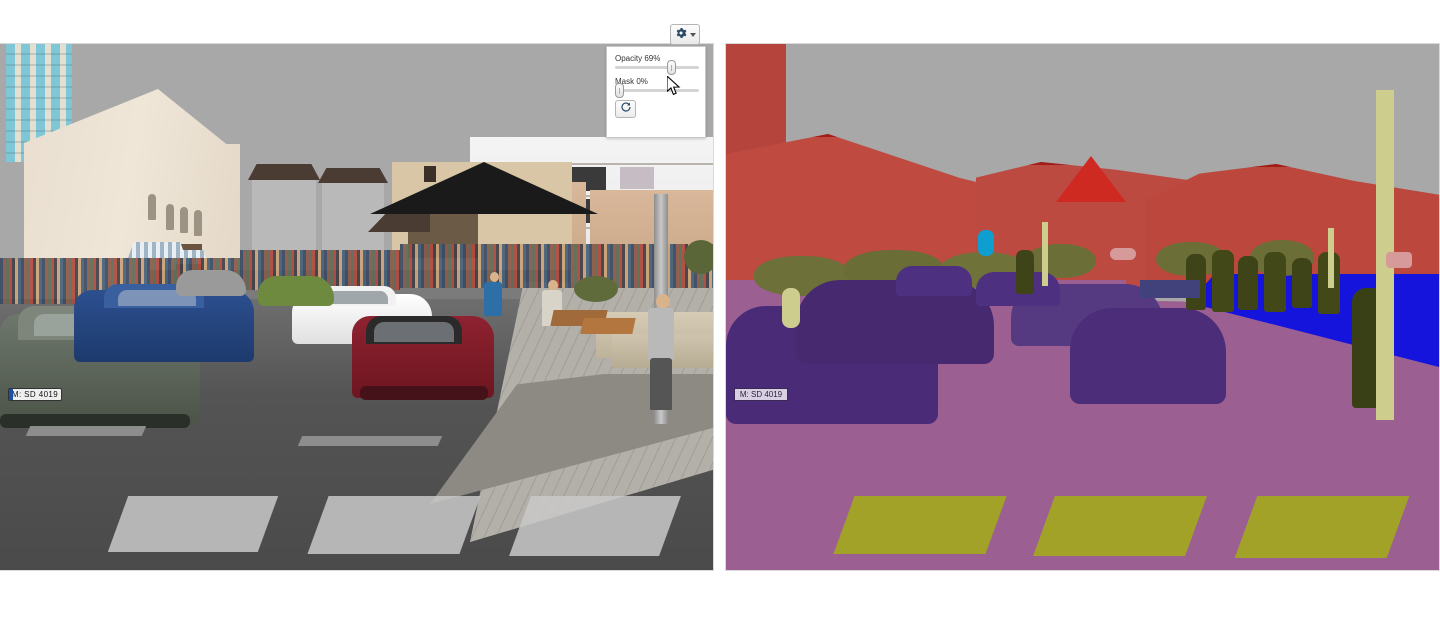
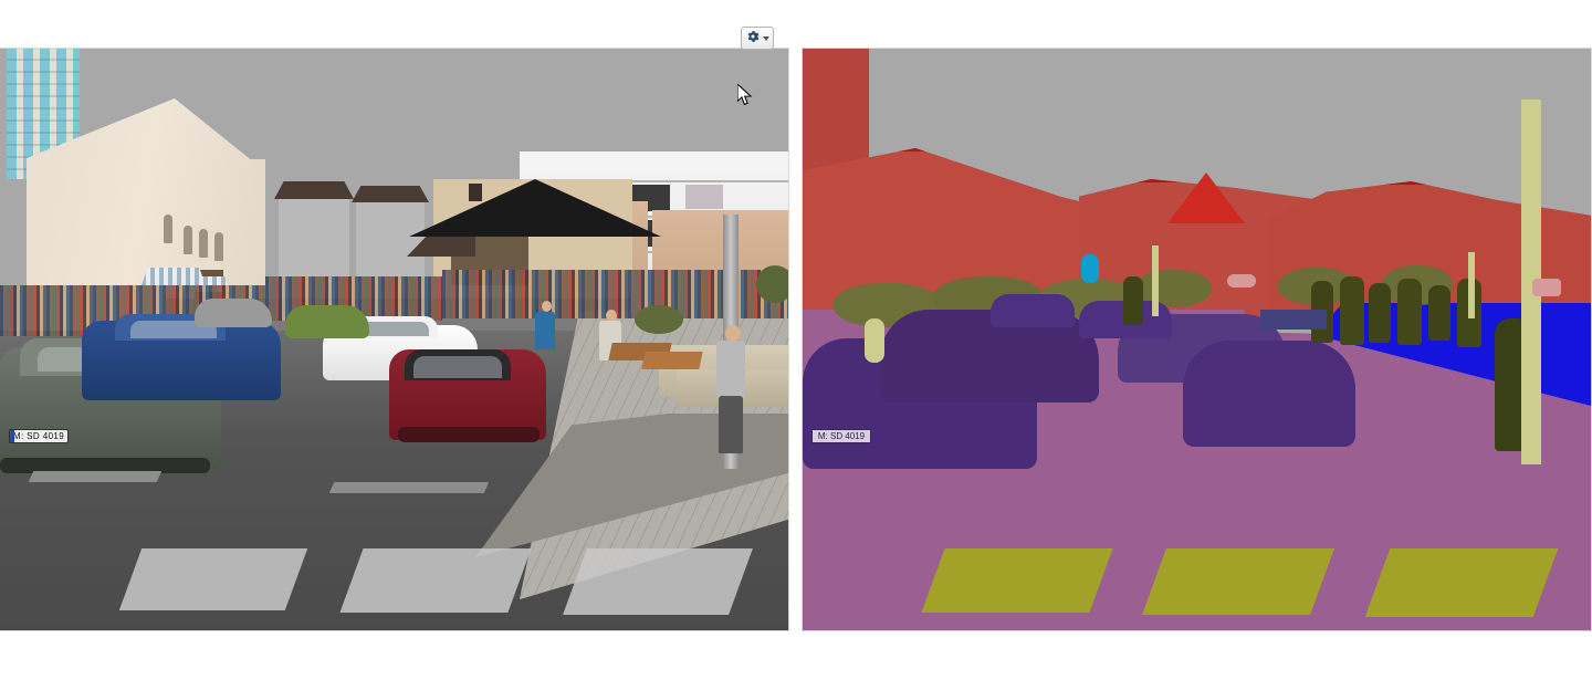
  M: SD 4019
  M: SD 4019
- Opacity 69%
- Mask 0%
